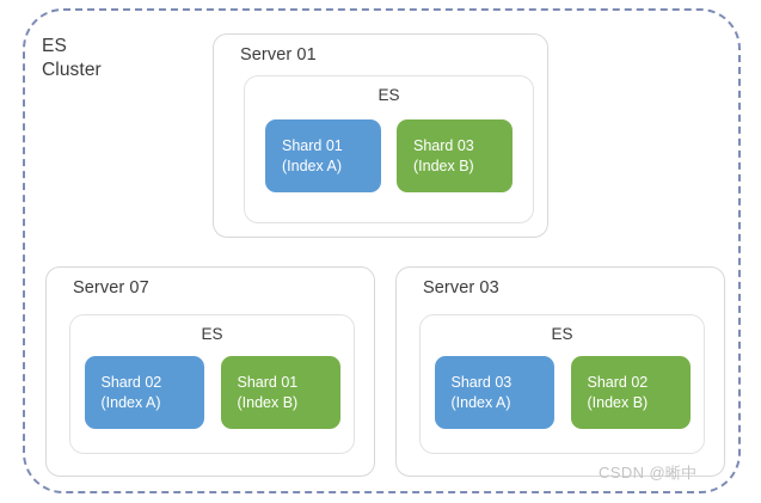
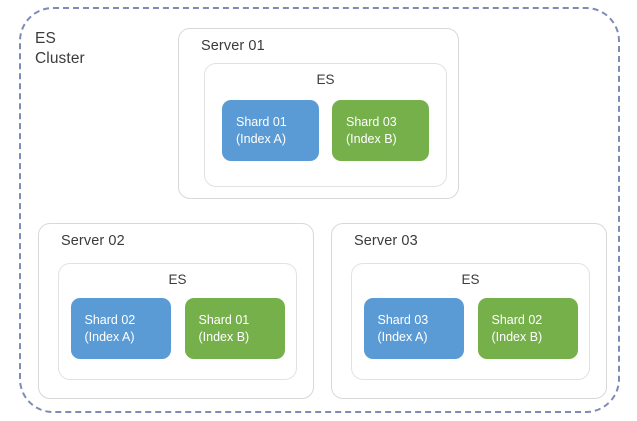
  ES
  Cluster
  Server 01
  ES
  Shard 01
  (Index A)
  Shard 03
  (Index B)
- Server 07
+ Server 02
  ES
  Shard 02
  (Index A)
  Shard 01
  (Index B)
  Server 03
  ES
  Shard 03
  (Index A)
  Shard 02
  (Index B)
- CSDN @晰中
